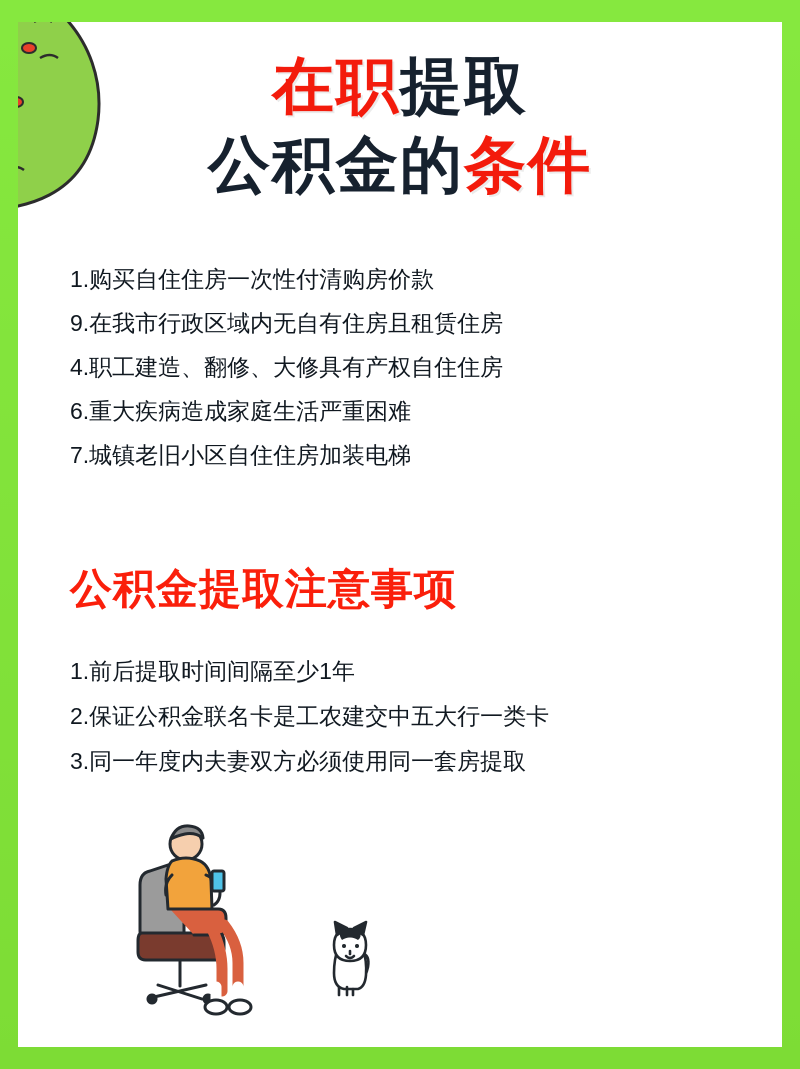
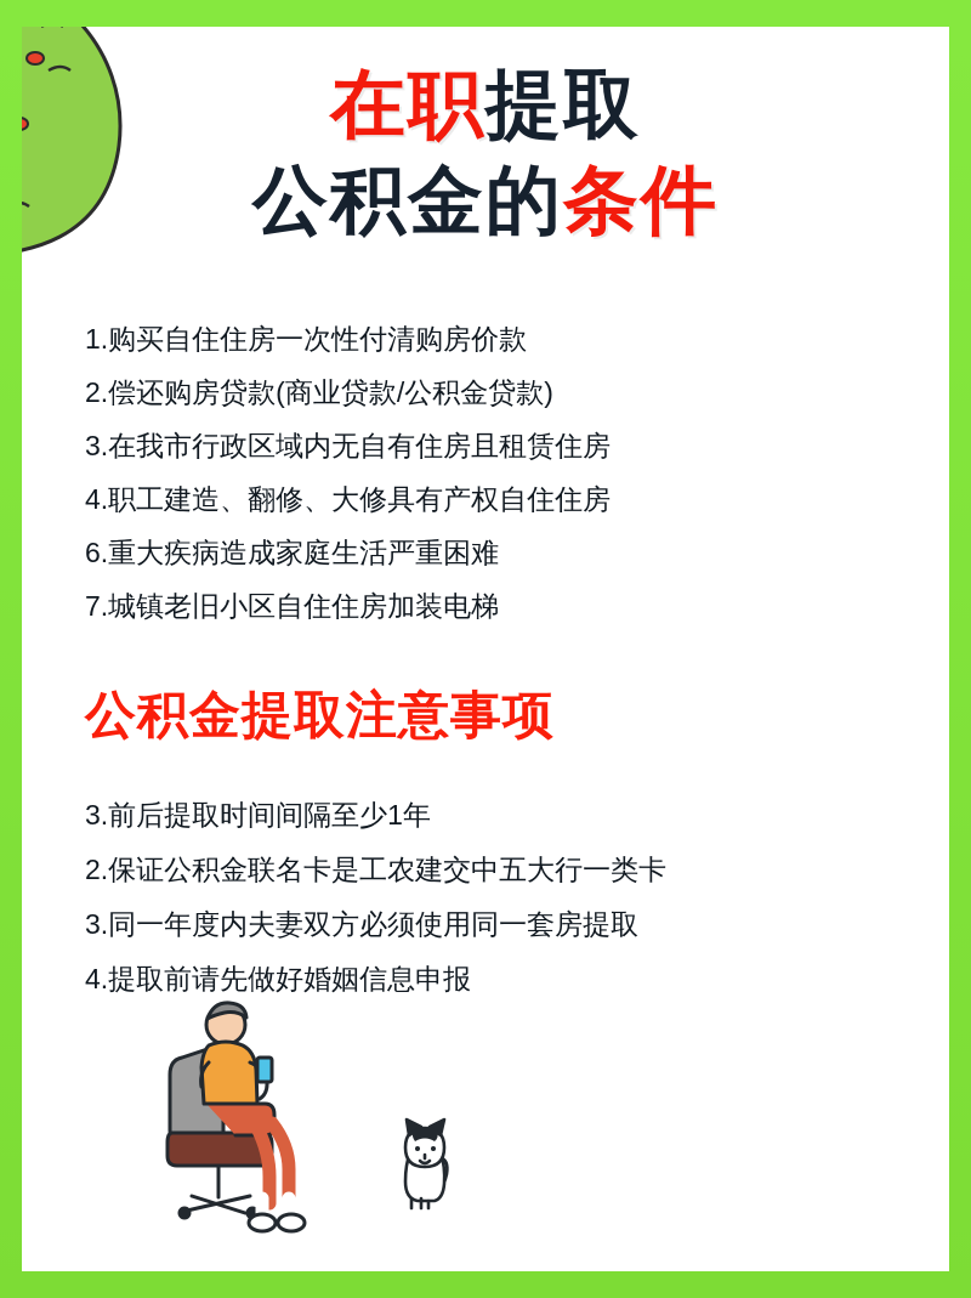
  在职提取
  公积金的条件
  1.购买自住住房一次性付清购房价款
+ 2.偿还购房贷款(商业贷款/公积金贷款)
- 9.在我市行政区域内无自有住房且租赁住房
+ 3.在我市行政区域内无自有住房且租赁住房
  4.职工建造、翻修、大修具有产权自住住房
  6.重大疾病造成家庭生活严重困难
  7.城镇老旧小区自住住房加装电梯
  公积金提取注意事项
- 1.前后提取时间间隔至少1年
+ 3.前后提取时间间隔至少1年
  2.保证公积金联名卡是工农建交中五大行一类卡
  3.同一年度内夫妻双方必须使用同一套房提取
+ 4.提取前请先做好婚姻信息申报
